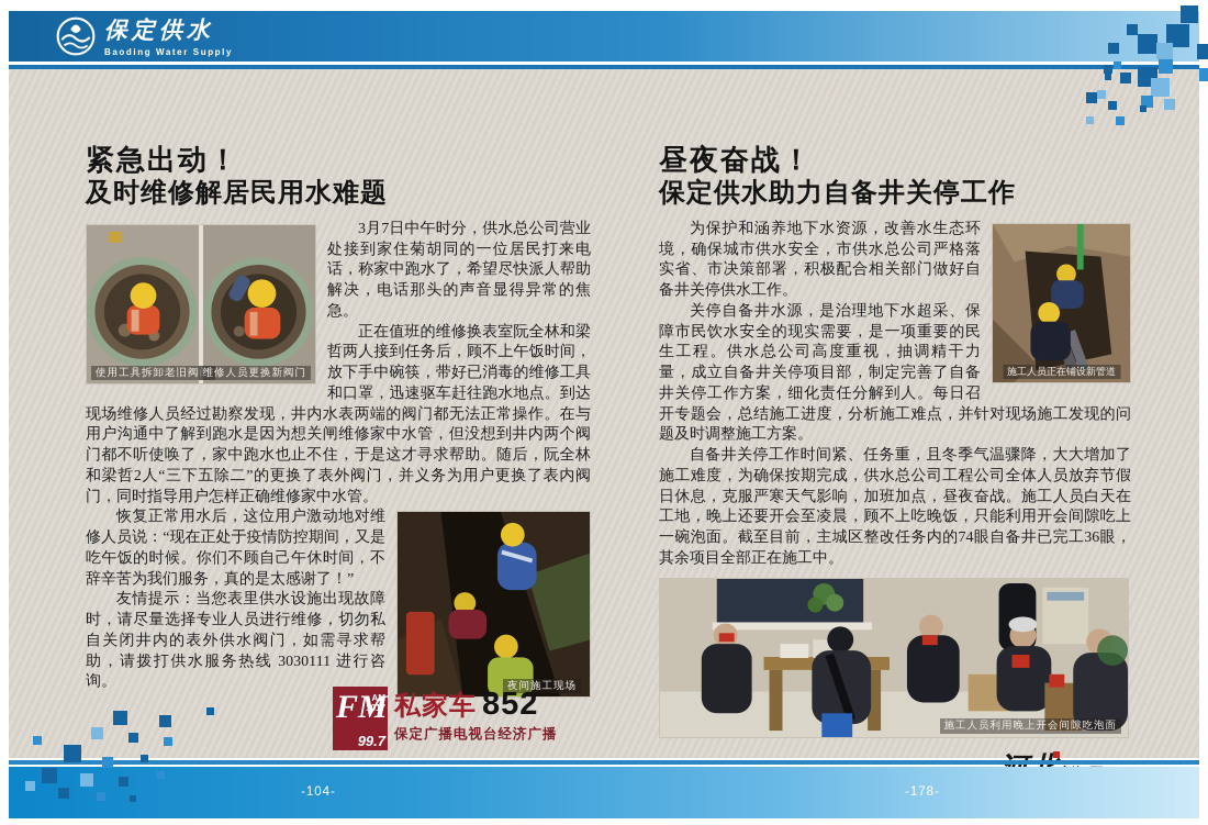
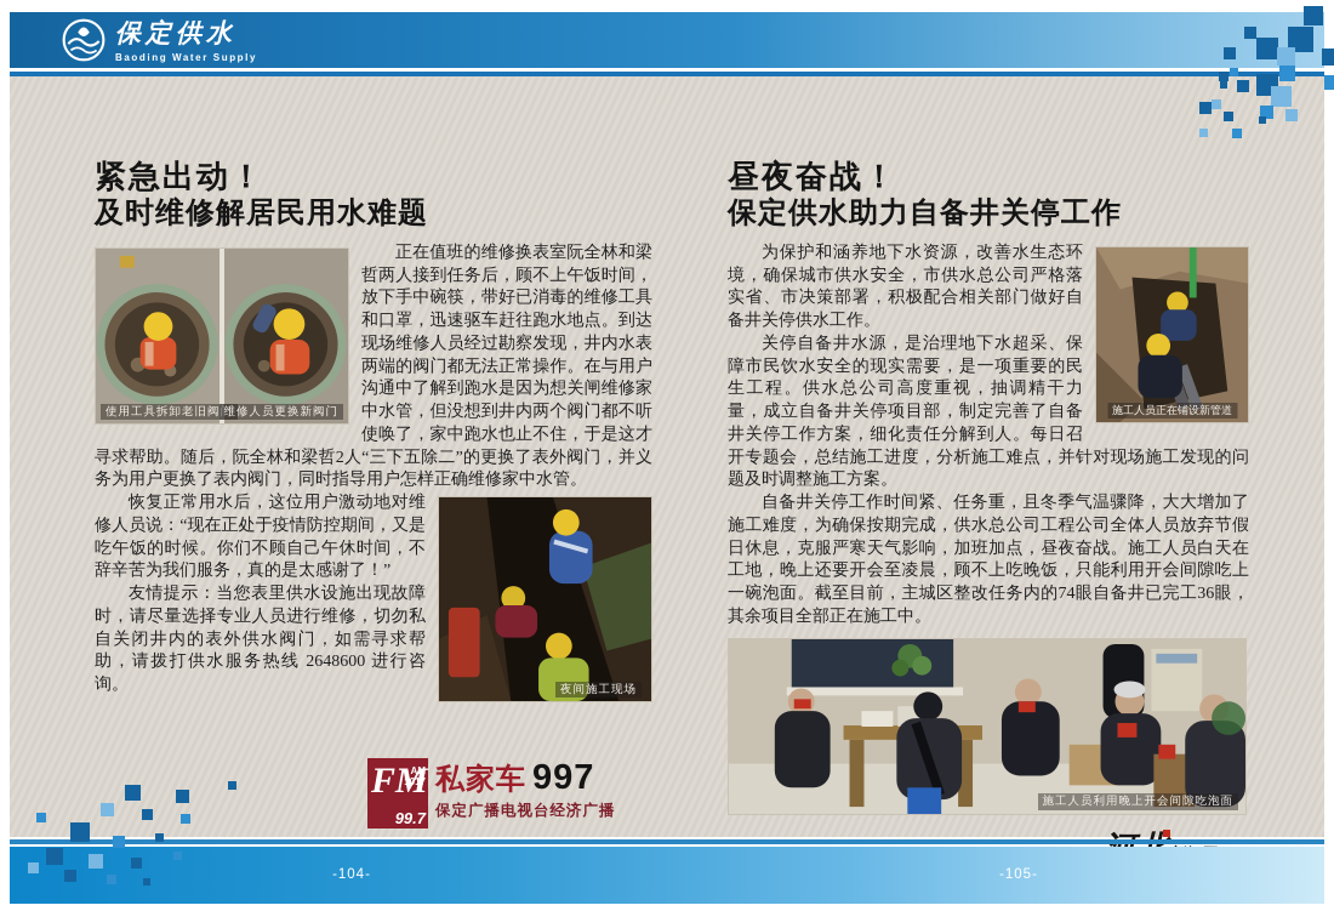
  保定供水
  Baoding Water Supply
  紧急出动！
  及时维修解居民用水难题
  使用工具拆卸老旧阀门
  维修人员更换新阀门
- 3月7日中午时分，供水总公司营业处接到家住菊胡同的一位居民打来电话，称家中跑水了，希望尽快派人帮助解决，电话那头的声音显得异常的焦急。
  正在值班的维修换表室阮全林和梁哲两人接到任务后，顾不上午饭时间，放下手中碗筷，带好已消毒的维修工具和口罩，迅速驱车赶往跑水地点。到达现场维修人员经过勘察发现，井内水表两端的阀门都无法正常操作。在与用户沟通中了解到跑水是因为想关闸维修家中水管，但没想到井内两个阀门都不听使唤了，家中跑水也止不住，于是这才寻求帮助。随后，阮全林和梁哲2人“三下五除二”的更换了表外阀门，并义务为用户更换了表内阀门，同时指导用户怎样正确维修家中水管。
  夜间施工现场
  恢复正常用水后，这位用户激动地对维修人员说：“现在正处于疫情防控期间，又是吃午饭的时候。你们不顾自己午休时间，不辞辛苦为我们服务，真的是太感谢了！”
- 友情提示：当您表里供水设施出现故障时，请尽量选择专业人员进行维修，切勿私自关闭井内的表外供水阀门，如需寻求帮助，请拨打供水服务热线 3030111 进行咨询。
+ 友情提示：当您表里供水设施出现故障时，请尽量选择专业人员进行维修，切勿私自关闭井内的表外供水阀门，如需寻求帮助，请拨打供水服务热线 2648600 进行咨询。
  FM
  AM
  1017
  99.7
  私家车
- 852
+ 997
  保定广播电视台经济广播
  昼夜奋战！
  保定供水助力自备井关停工作
  施工人员正在铺设新管道
  为保护和涵养地下水资源，改善水生态环境，确保城市供水安全，市供水总公司严格落实省、市决策部署，积极配合相关部门做好自备井关停供水工作。
  关停自备井水源，是治理地下水超采、保障市民饮水安全的现实需要，是一项重要的民生工程。供水总公司高度重视，抽调精干力量，成立自备井关停项目部，制定完善了自备井关停工作方案，细化责任分解到人。每日召开专题会，总结施工进度，分析施工难点，并针对现场施工发现的问题及时调整施工方案。
  自备井关停工作时间紧、任务重，且冬季气温骤降，大大增加了施工难度，为确保按期完成，供水总公司工程公司全体人员放弃节假日休息，克服严寒天气影响，加班加点，昼夜奋战。施工人员白天在工地，晚上还要开会至凌晨，顾不上吃晚饭，只能利用开会间隙吃上一碗泡面。截至目前，主城区整改任务内的74眼自备井已完工36眼，其余项目全部正在施工中。
  施工人员利用晚上开会间隙吃泡面
  -104-
- -178-
+ -105-
